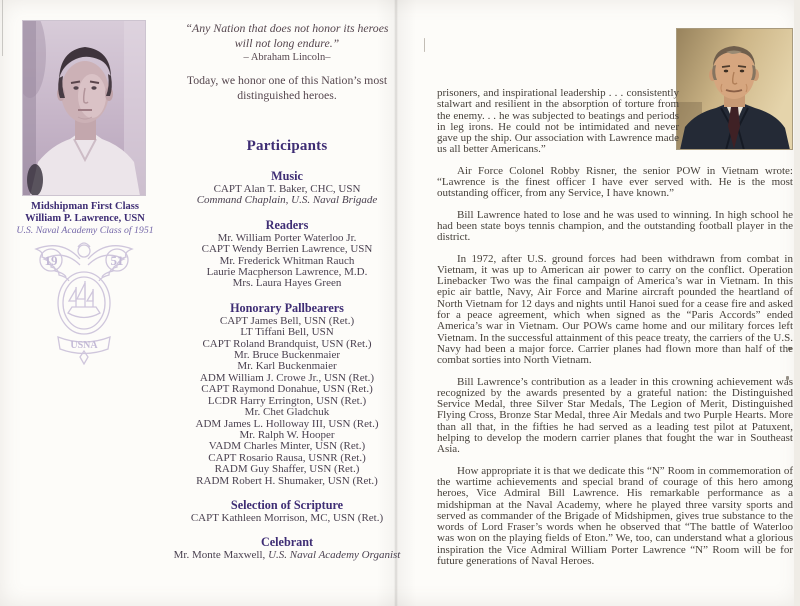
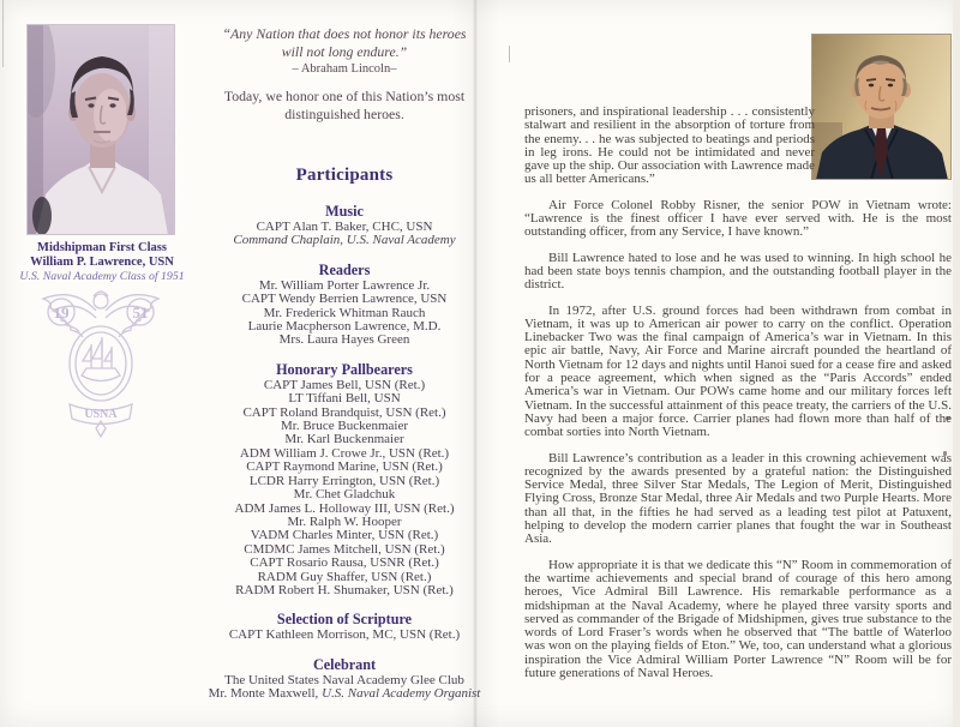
  Midshipman First Class
  William P. Lawrence, USN
  U.S. Naval Academy Class of 1951
  19
  51
  USNA
  “Any Nation that does not honor its heroes
  will not long endure.”
  – Abraham Lincoln–
  Today, we honor one of this Nation’s most distinguished heroes.
  Participants
  Music
  CAPT Alan T. Baker, CHC, USN
- Command Chaplain, U.S. Naval Brigade
+ Command Chaplain, U.S. Naval Academy
  Readers
- Mr. William Porter Waterloo Jr.
+ Mr. William Porter Lawrence Jr.
  CAPT Wendy Berrien Lawrence, USN
  Mr. Frederick Whitman Rauch
  Laurie Macpherson Lawrence, M.D.
  Mrs. Laura Hayes Green
  Honorary Pallbearers
  CAPT James Bell, USN (Ret.)
  LT Tiffani Bell, USN
  CAPT Roland Brandquist, USN (Ret.)
  Mr. Bruce Buckenmaier
  Mr. Karl Buckenmaier
  ADM William J. Crowe Jr., USN (Ret.)
- CAPT Raymond Donahue, USN (Ret.)
+ CAPT Raymond Marine, USN (Ret.)
  LCDR Harry Errington, USN (Ret.)
  Mr. Chet Gladchuk
  ADM James L. Holloway III, USN (Ret.)
  Mr. Ralph W. Hooper
  VADM Charles Minter, USN (Ret.)
+ CMDMC James Mitchell, USN (Ret.)
  CAPT Rosario Rausa, USNR (Ret.)
  RADM Guy Shaffer, USN (Ret.)
  RADM Robert H. Shumaker, USN (Ret.)
  Selection of Scripture
  CAPT Kathleen Morrison, MC, USN (Ret.)
  Celebrant
+ The United States Naval Academy Glee Club
  Mr. Monte Maxwell, U.S. Naval Academy Organist
  prisoners, and inspirational leadership . . . consistently stalwart and resilient in the absorption of torture from the enemy. . . he was subjected to beatings and periods in leg irons. He could not be intimidated and never gave up the ship. Our association with Lawrence made us all better Americans.”
  Air Force Colonel Robby Risner, the senior POW in Vietnam wrote: “Lawrence is the finest officer I have ever served with. He is the most outstanding officer, from any Service, I have known.”
  Bill Lawrence hated to lose and he was used to winning. In high school he had been state boys tennis champion, and the outstanding football player in the district.
  In 1972, after U.S. ground forces had been withdrawn from combat in Vietnam, it was up to American air power to carry on the conflict. Operation Linebacker Two was the final campaign of America’s war in Vietnam. In this epic air battle, Navy, Air Force and Marine aircraft pounded the heartland of North Vietnam for 12 days and nights until Hanoi sued for a cease fire and asked for a peace agreement, which when signed as the “Paris Accords” ended America’s war in Vietnam. Our POWs came home and our military forces left Vietnam. In the successful attainment of this peace treaty, the carriers of the U.S. Navy had been a major force. Carrier planes had flown more than half of the combat sorties into North Vietnam.
  Bill Lawrence’s contribution as a leader in this crowning achievement was recognized by the awards presented by a grateful nation: the Distinguished Service Medal, three Silver Star Medals, The Legion of Merit, Distinguished Flying Cross, Bronze Star Medal, three Air Medals and two Purple Hearts. More than all that, in the fifties he had served as a leading test pilot at Patuxent, helping to develop the modern carrier planes that fought the war in Southeast Asia.
  How appropriate it is that we dedicate this “N” Room in commemoration of the wartime achievements and special brand of courage of this hero among heroes, Vice Admiral Bill Lawrence. His remarkable performance as a midshipman at the Naval Academy, where he played three varsity sports and served as commander of the Brigade of Midshipmen, gives true substance to the words of Lord Fraser’s words when he observed that “The battle of Waterloo was won on the playing fields of Eton.” We, too, can understand what a glorious inspiration the Vice Admiral William Porter Lawrence “N” Room will be for future generations of Naval Heroes.
